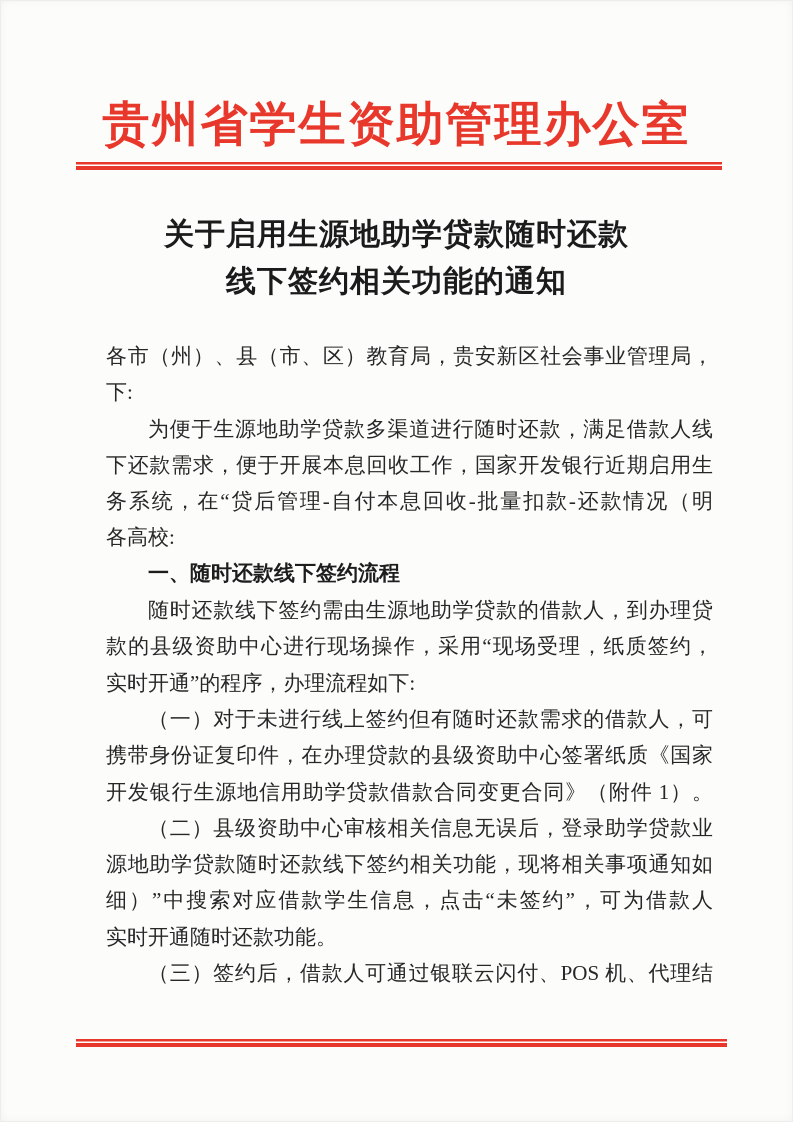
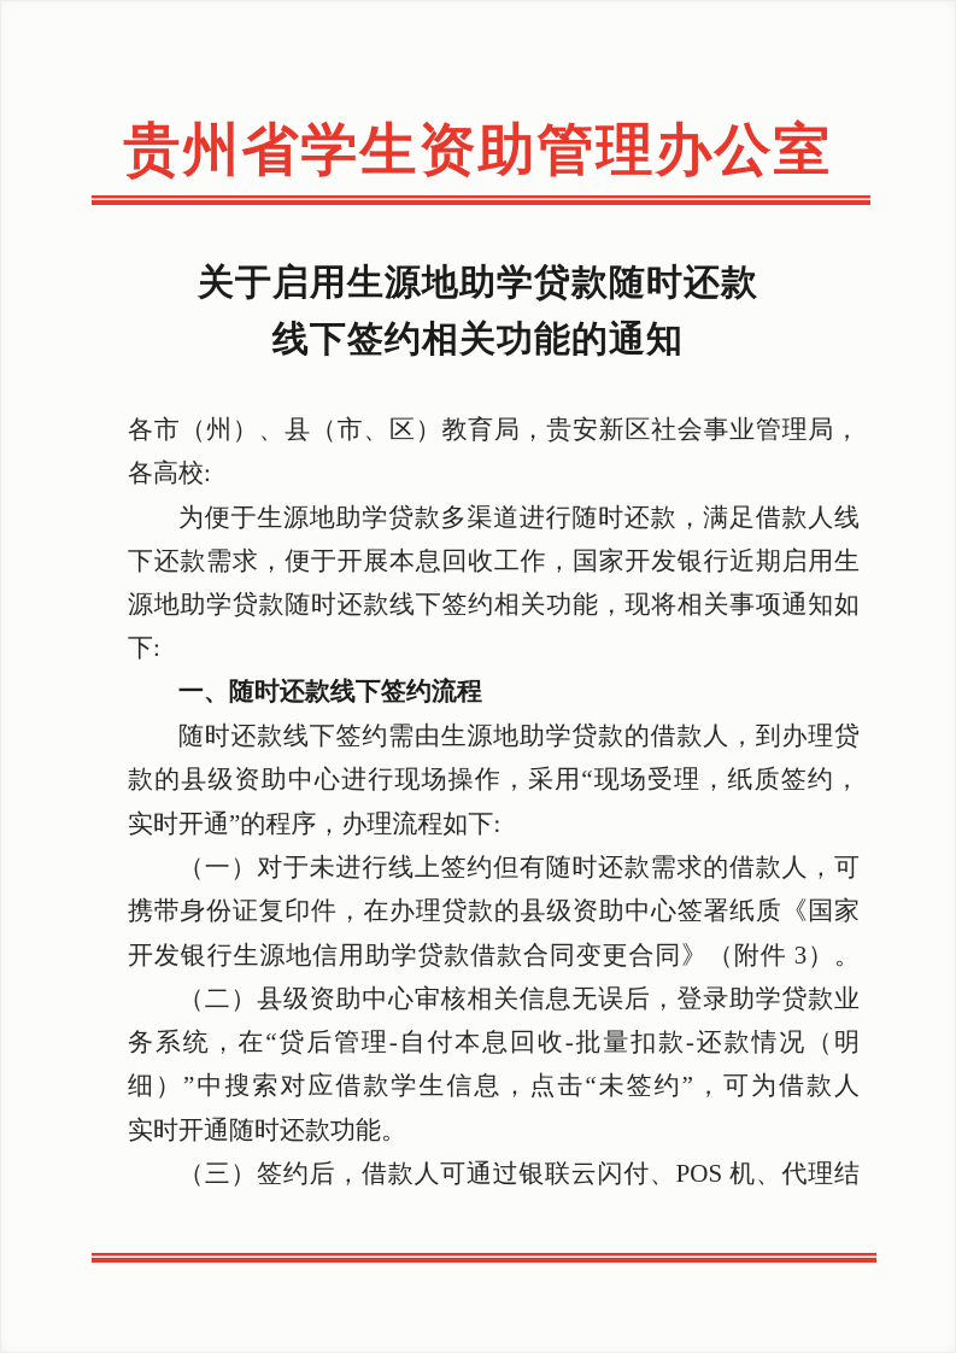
  贵州省学生资助管理办公室
  关于启用生源地助学贷款随时还款
  线下签约相关功能的通知
  各市（州）、县（市、区）教育局，贵安新区社会事业管理局，
- 下:
+ 各高校:
  为便于生源地助学贷款多渠道进行随时还款，满足借款人线
  下还款需求，便于开展本息回收工作，国家开发银行近期启用生
- 务系统，在“贷后管理-自付本息回收-批量扣款-还款情况（明
+ 源地助学贷款随时还款线下签约相关功能，现将相关事项通知如
- 各高校:
+ 下:
  一、随时还款线下签约流程
  随时还款线下签约需由生源地助学贷款的借款人，到办理贷
  款的县级资助中心进行现场操作，采用“现场受理，纸质签约，
  实时开通”的程序，办理流程如下:
  （一）对于未进行线上签约但有随时还款需求的借款人，可
  携带身份证复印件，在办理贷款的县级资助中心签署纸质《国家
- 开发银行生源地信用助学贷款借款合同变更合同》（附件 1）。
+ 开发银行生源地信用助学贷款借款合同变更合同》（附件 3）。
  （二）县级资助中心审核相关信息无误后，登录助学贷款业
- 源地助学贷款随时还款线下签约相关功能，现将相关事项通知如
+ 务系统，在“贷后管理-自付本息回收-批量扣款-还款情况（明
  细）”中搜索对应借款学生信息，点击“未签约”，可为借款人
  实时开通随时还款功能。
  （三）签约后，借款人可通过银联云闪付、POS 机、代理结
